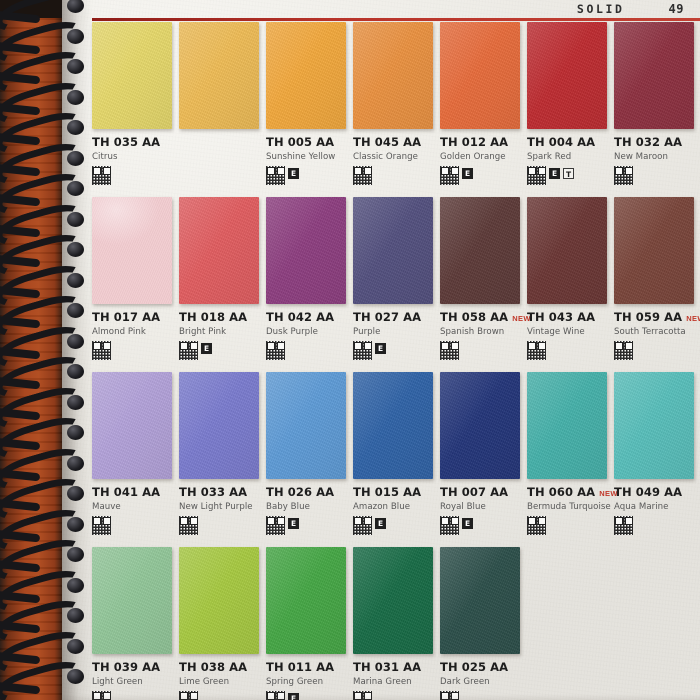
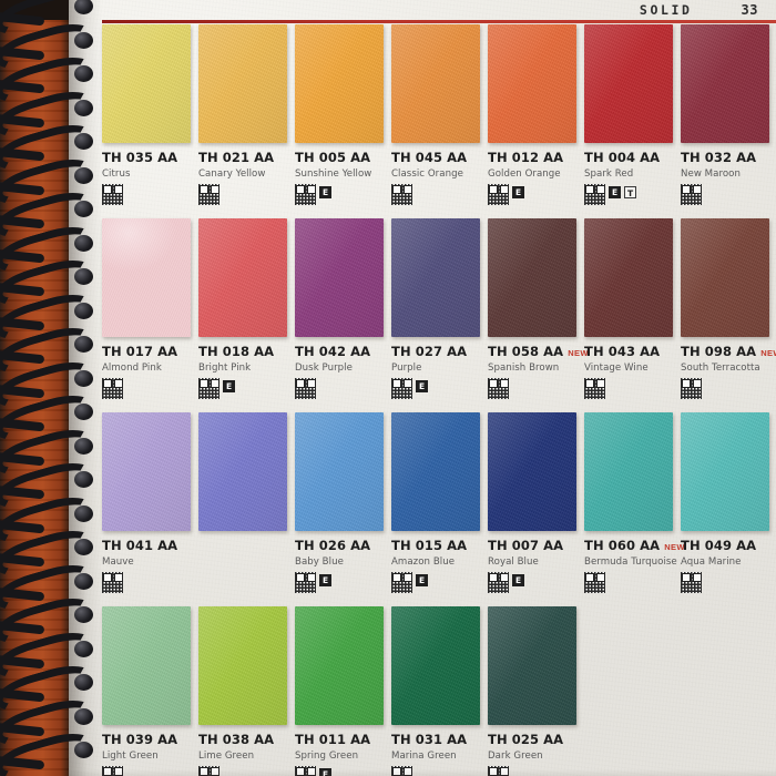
  SOLID
- 49
+ 33
  TH 035 AA
  Citrus
+ TH 021 AA
+ Canary Yellow
  TH 005 AA
  Sunshine Yellow
  E
  TH 045 AA
  Classic Orange
  TH 012 AA
  Golden Orange
  E
  TH 004 AA
  Spark Red
  E
  T
  TH 032 AA
  New Maroon
  TH 017 AA
  Almond Pink
  TH 018 AA
  Bright Pink
  E
  TH 042 AA
  Dusk Purple
  TH 027 AA
  Purple
  E
  TH 058 AA
  NEW
  Spanish Brown
  TH 043 AA
  Vintage Wine
- TH 059 AA
+ TH 098 AA
  South Terracotta
  TH 041 AA
  Mauve
- TH 033 AA
- New Light Purple
  TH 026 AA
  Baby Blue
  E
  TH 015 AA
  Amazon Blue
  E
  TH 007 AA
  Royal Blue
  E
  TH 060 AA
  NEW
  Bermuda Turquoise
  TH 049 AA
  Aqua Marine
  TH 039 AA
  Light Green
  TH 038 AA
  Lime Green
  TH 011 AA
  Spring Green
  TH 031 AA
  Marina Green
  TH 025 AA
  Dark Green
